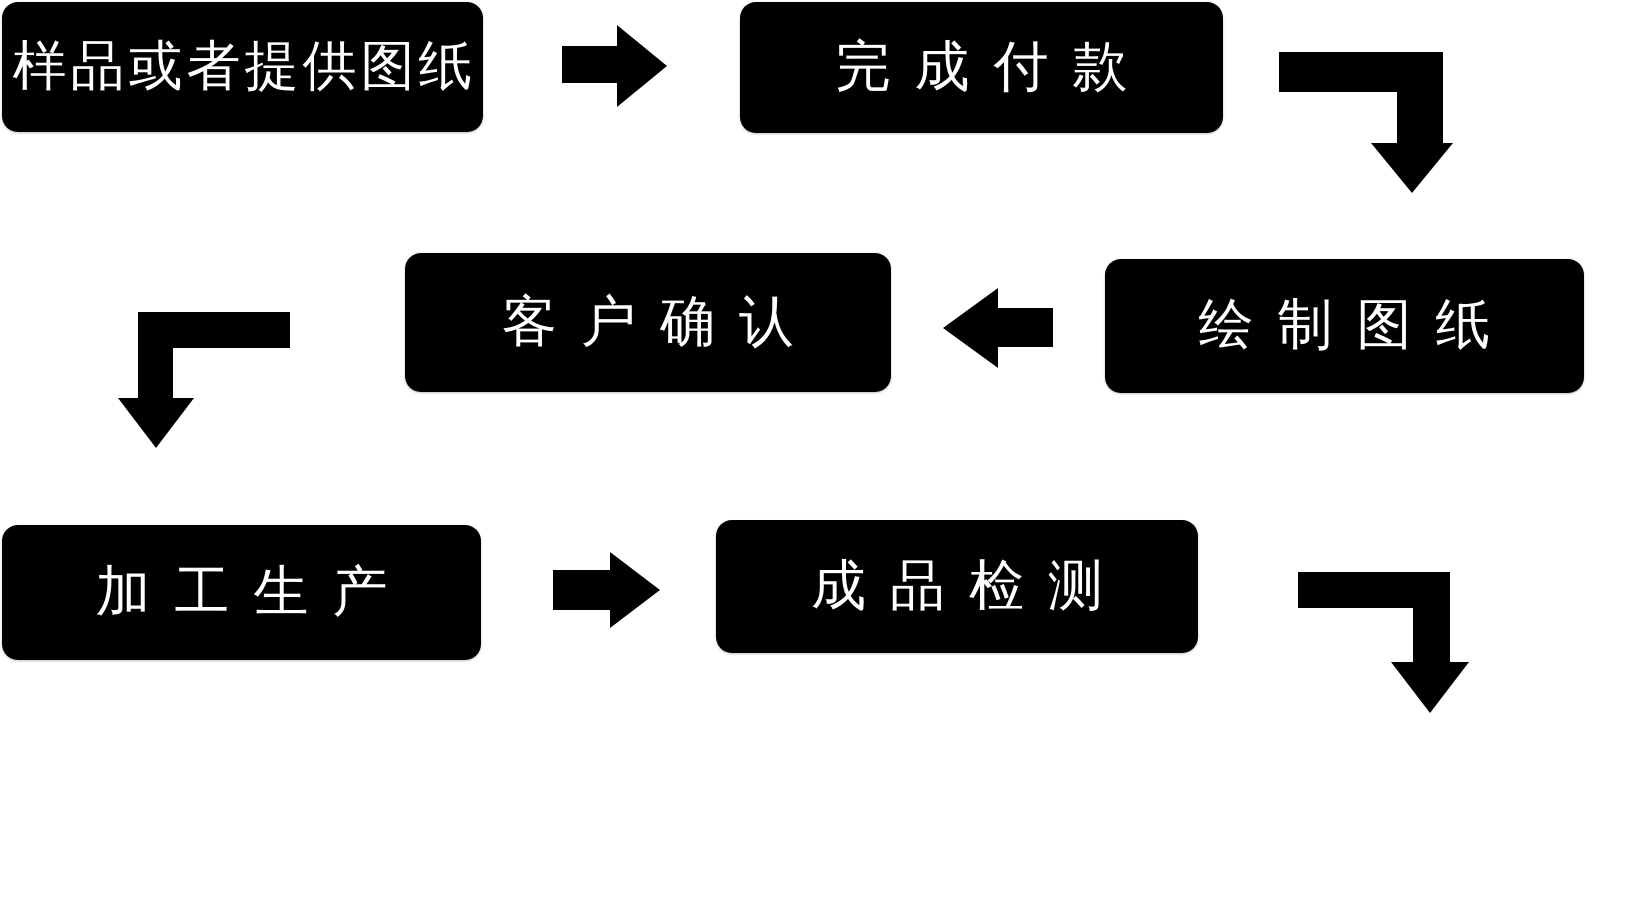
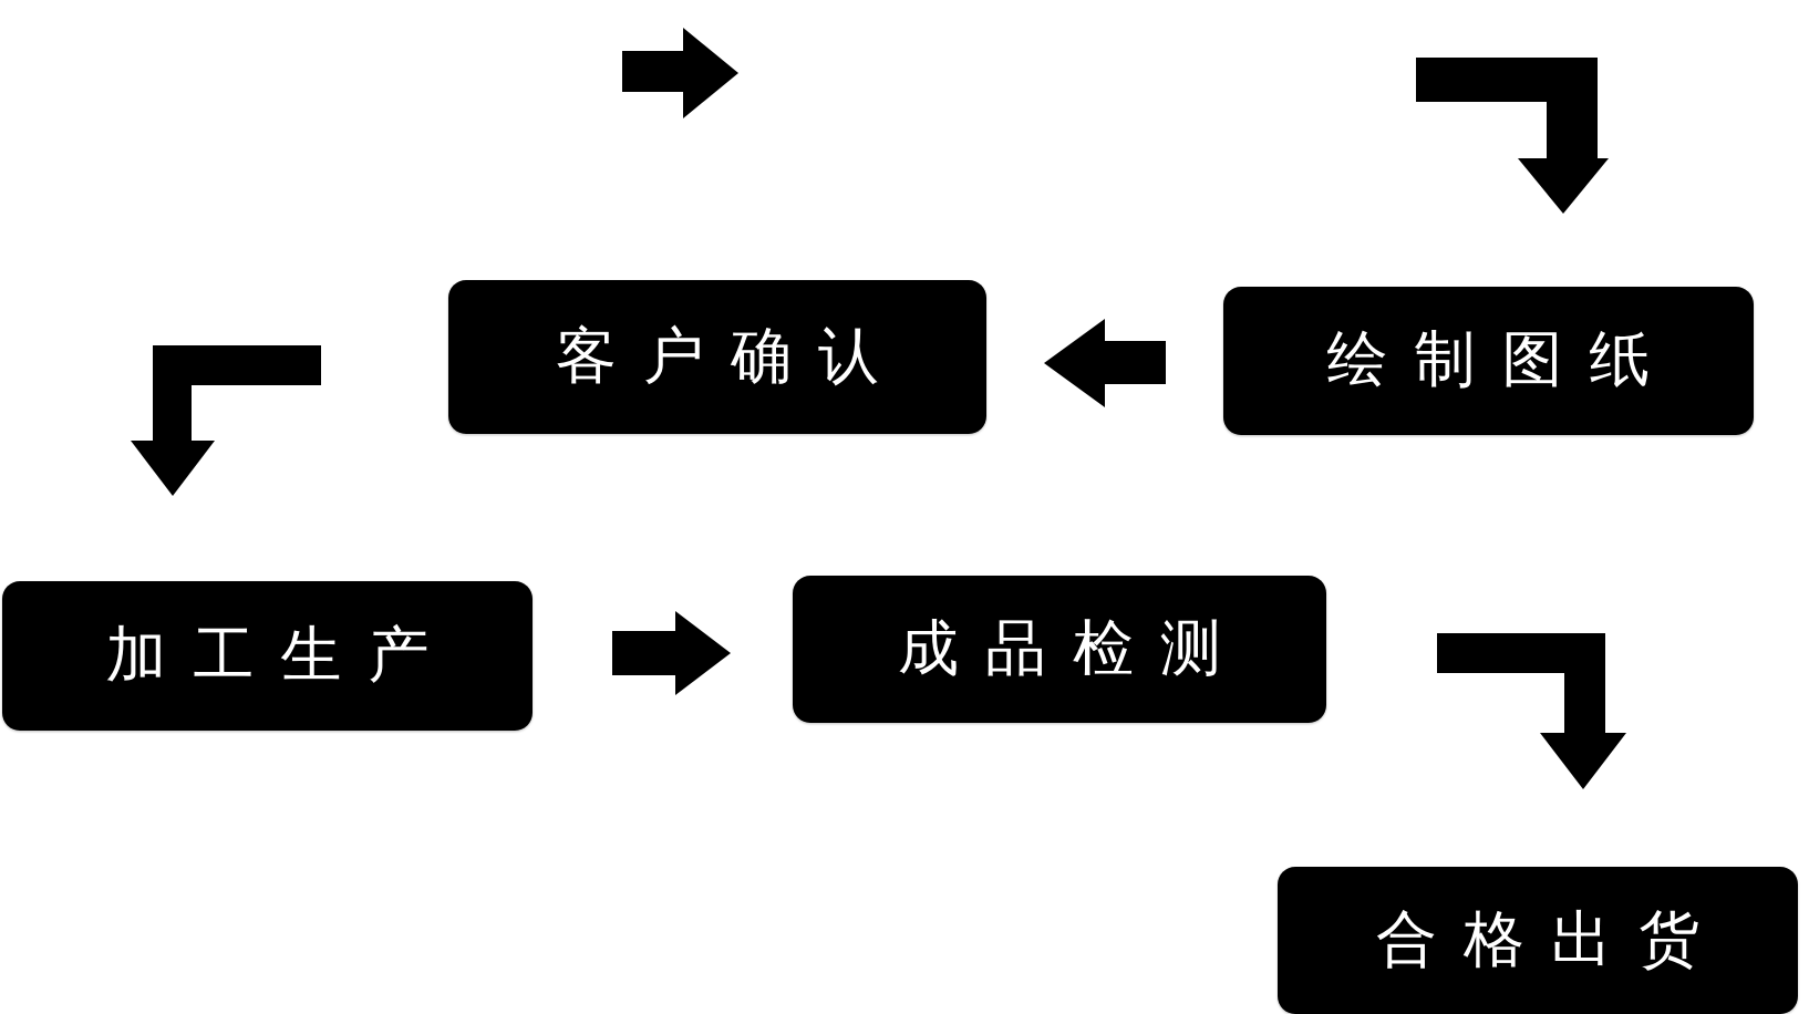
- 样品或者提供图纸
- 完成付款
  绘制图纸
  客户确认
  加工生产
  成品检测
+ 合格出货
